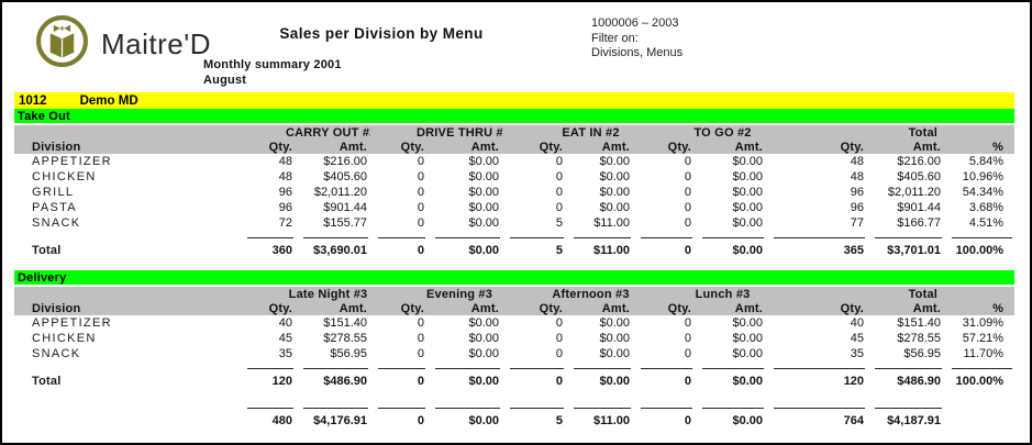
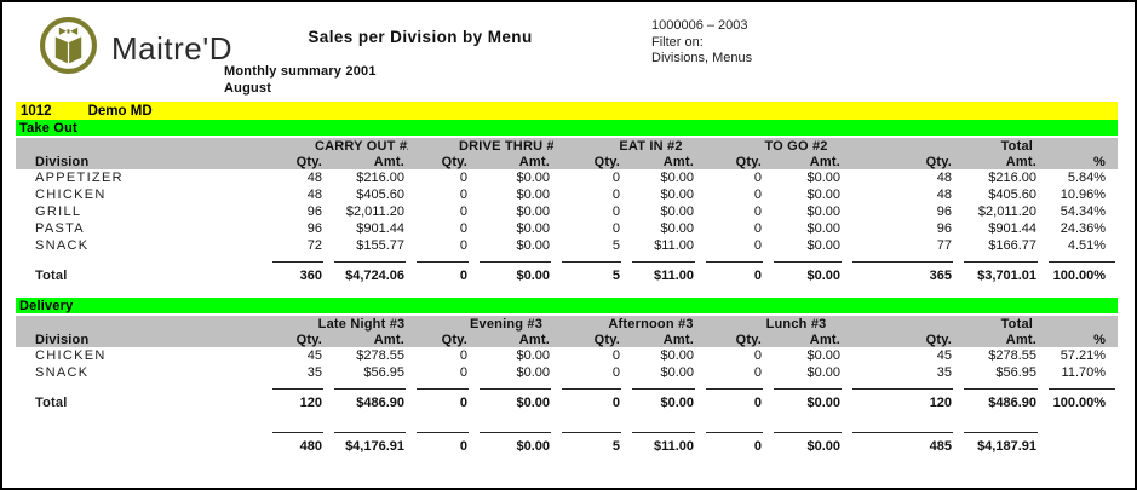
  Maitre'D
  Sales per Division by Menu
  Monthly summary 2001
  August
  1000006 – 2003
  Filter on:
  Divisions, Menus
  1012
  Demo MD
  Take Out
  	CARRY OUT #	DRIVE THRU #	EAT IN #2	TO GO #2	Total
  Division	Qty.	Amt.	Qty.	Amt.	Qty.	Amt.	Qty.	Amt.	Qty.	Amt.	%
  APPETIZER	48	$216.00	0	$0.00	0	$0.00	0	$0.00	48	$216.00	5.84%
  CHICKEN	48	$405.60	0	$0.00	0	$0.00	0	$0.00	48	$405.60	10.96%
  GRILL	96	$2,011.20	0	$0.00	0	$0.00	0	$0.00	96	$2,011.20	54.34%
- PASTA	96	$901.44	0	$0.00	0	$0.00	0	$0.00	96	$901.44	3.68%
+ PASTA	96	$901.44	0	$0.00	0	$0.00	0	$0.00	96	$901.44	24.36%
  SNACK	72	$155.77	0	$0.00	5	$11.00	0	$0.00	77	$166.77	4.51%
- Total	360	$3,690.01	0	$0.00	5	$11.00	0	$0.00	365	$3,701.01	100.00%
+ Total	360	$4,724.06	0	$0.00	5	$11.00	0	$0.00	365	$3,701.01	100.00%
  Delivery
  	Late Night #3	Evening #3	Afternoon #3	Lunch #3	Total
  Division	Qty.	Amt.	Qty.	Amt.	Qty.	Amt.	Qty.	Amt.	Qty.	Amt.	%
- APPETIZER	40	$151.40	0	$0.00	0	$0.00	0	$0.00	40	$151.40	31.09%
  CHICKEN	45	$278.55	0	$0.00	0	$0.00	0	$0.00	45	$278.55	57.21%
  SNACK	35	$56.95	0	$0.00	0	$0.00	0	$0.00	35	$56.95	11.70%
  Total	120	$486.90	0	$0.00	0	$0.00	0	$0.00	120	$486.90	100.00%
- 	480	$4,176.91	0	$0.00	5	$11.00	0	$0.00	764	$4,187.91
+ 	480	$4,176.91	0	$0.00	5	$11.00	0	$0.00	485	$4,187.91
